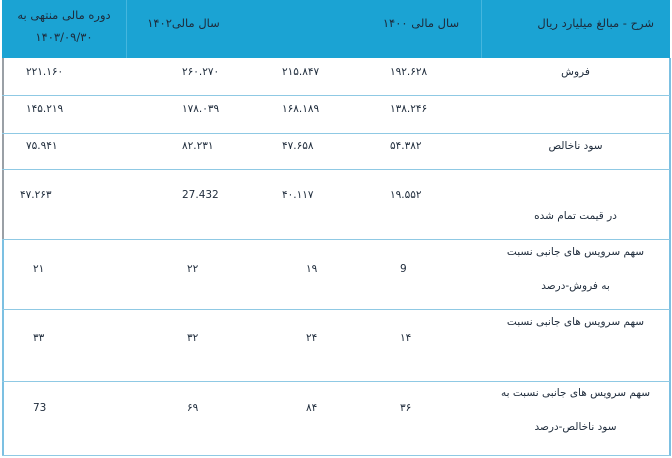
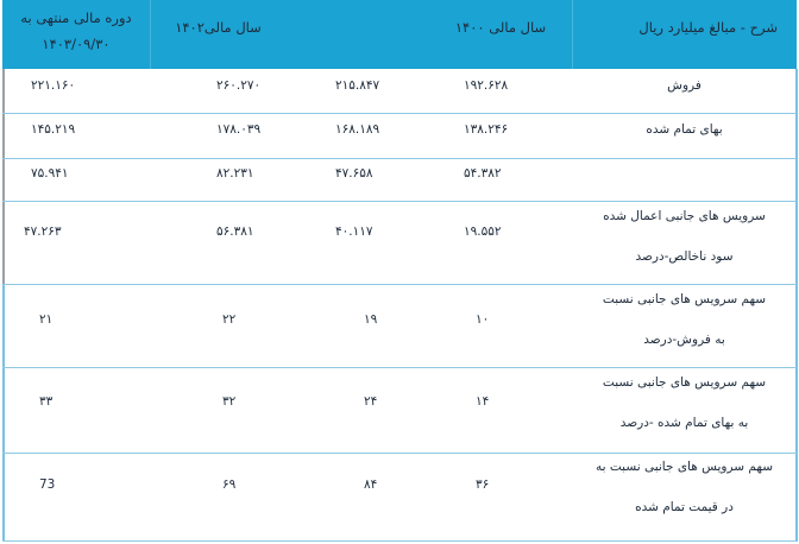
  دوره مالی منتهی به
  ۱۴۰۳/۰۹/۳۰
  سال مالی۱۴۰۲
  سال مالی ۱۴۰۰
  شرح - مبالغ میلیارد ریال
  ۲۲۱.۱۶۰
  ۲۶۰.۲۷۰
  ۲۱۵.۸۴۷
  ۱۹۲.۶۲۸
  فروش
  ۱۴۵.۲۱۹
  ۱۷۸.۰۳۹
  ۱۶۸.۱۸۹
  ۱۳۸.۲۴۶
+ بهای تمام شده
  ۷۵.۹۴۱
  ۸۲.۲۳۱
  ۴۷.۶۵۸
  ۵۴.۳۸۲
- سود ناخالص
  ۴۷.۲۶۳
- 27.432
+ ۵۶.۳۸۱
  ۴۰.۱۱۷
  ۱۹.۵۵۲
+ سرویس های جانبی اعمال شده
- در قیمت تمام شده
+ سود ناخالص-درصد
  ۲۱
  ۲۲
  ۱۹
- 9
+ ۱۰
  سهم سرویس های جانبی نسبت
  به فروش-درصد
  ۳۳
  ۳۲
  ۲۴
  ۱۴
  سهم سرویس های جانبی نسبت
+ به بهای تمام شده -درصد
  73
  ۶۹
  ۸۴
  ۳۶
  سهم سرویس های جانبی نسبت به
- سود ناخالص-درصد
+ در قیمت تمام شده
